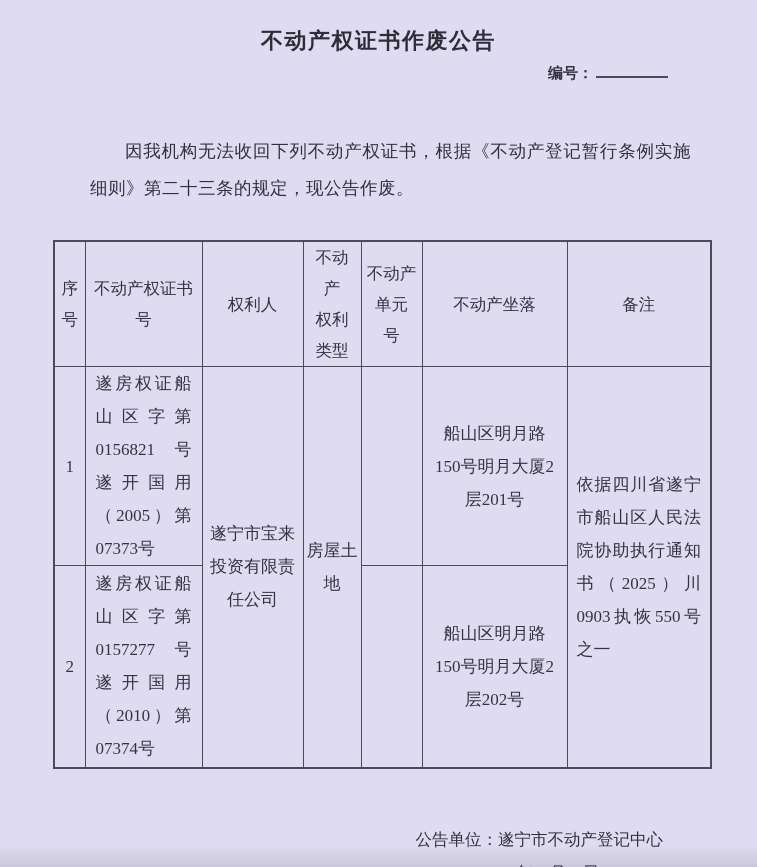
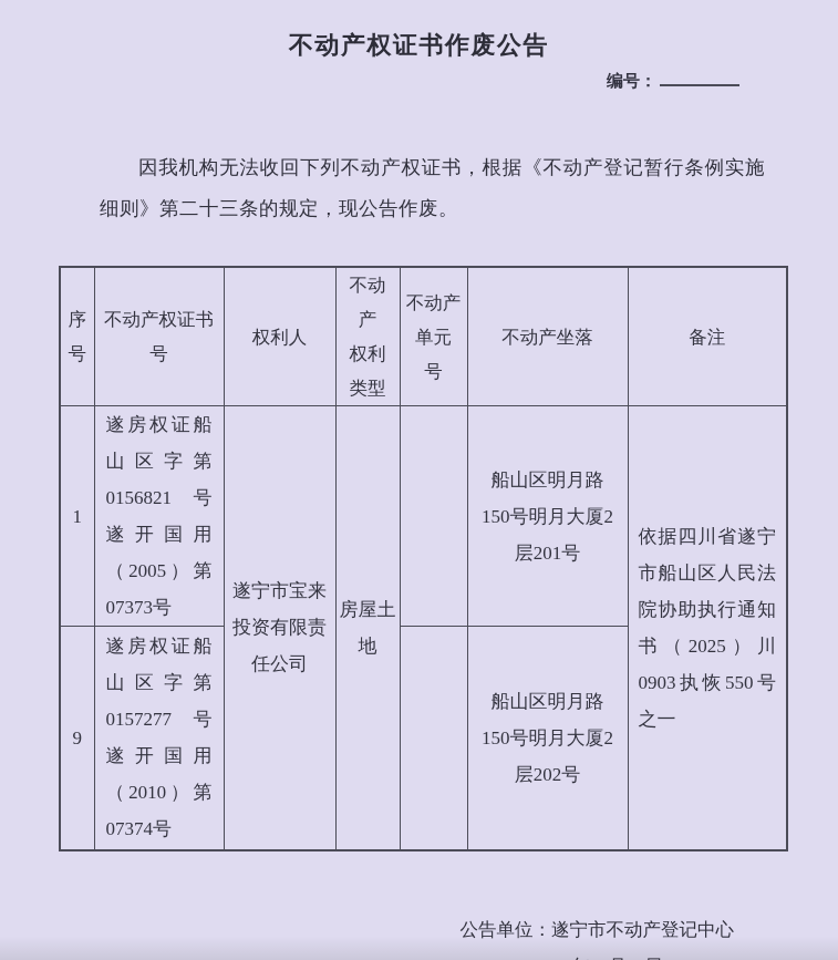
  不动产权证书作废公告
  编号：
  因我机构无法收回下列不动产权证书，根据《不动产登记暂行条例实施细则》第二十三条的规定，现公告作废。
  序 号	不动产权证书 号	权利人	不动产 权利 类型	不动产 单元 号	不动产坐落	备注
  1	遂房权证船山区字第0156821号 遂开国用（2005）第07373号	遂宁市宝来投资有限责任公司	房屋土地		船山区明月路150号明月大厦2层201号	依据四川省遂宁市船山区人民法院协助执行通知书（2025）川0903执恢550号之一
- 2	遂房权证船山区字第0157277号 遂开国用（2010）第07374号		船山区明月路150号明月大厦2层202号
+ 9	遂房权证船山区字第0157277号 遂开国用（2010）第07374号		船山区明月路150号明月大厦2层202号
  公告单位：遂宁市不动产登记中心
